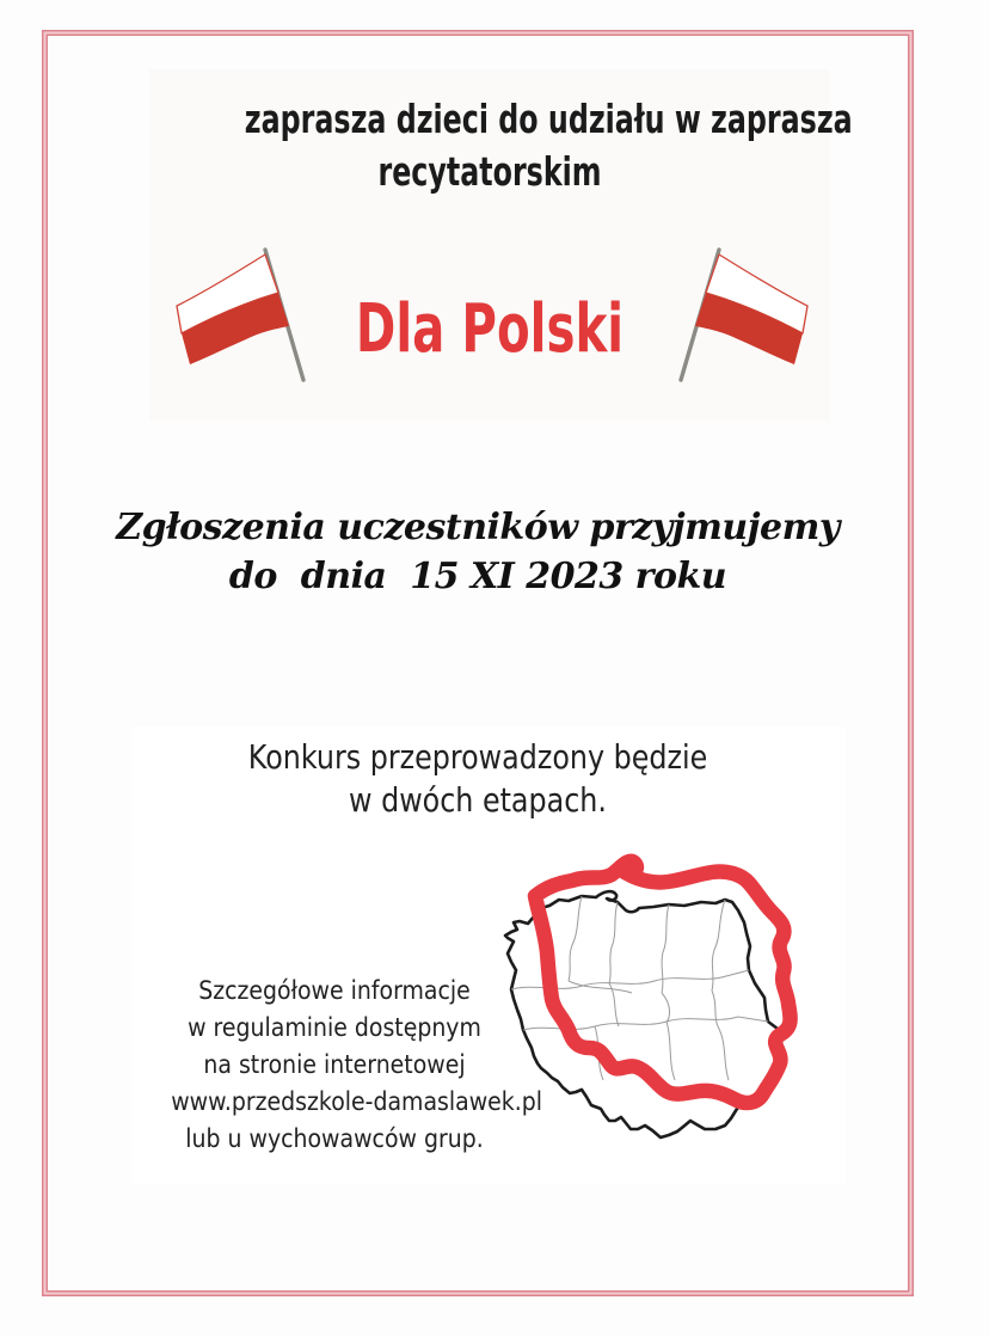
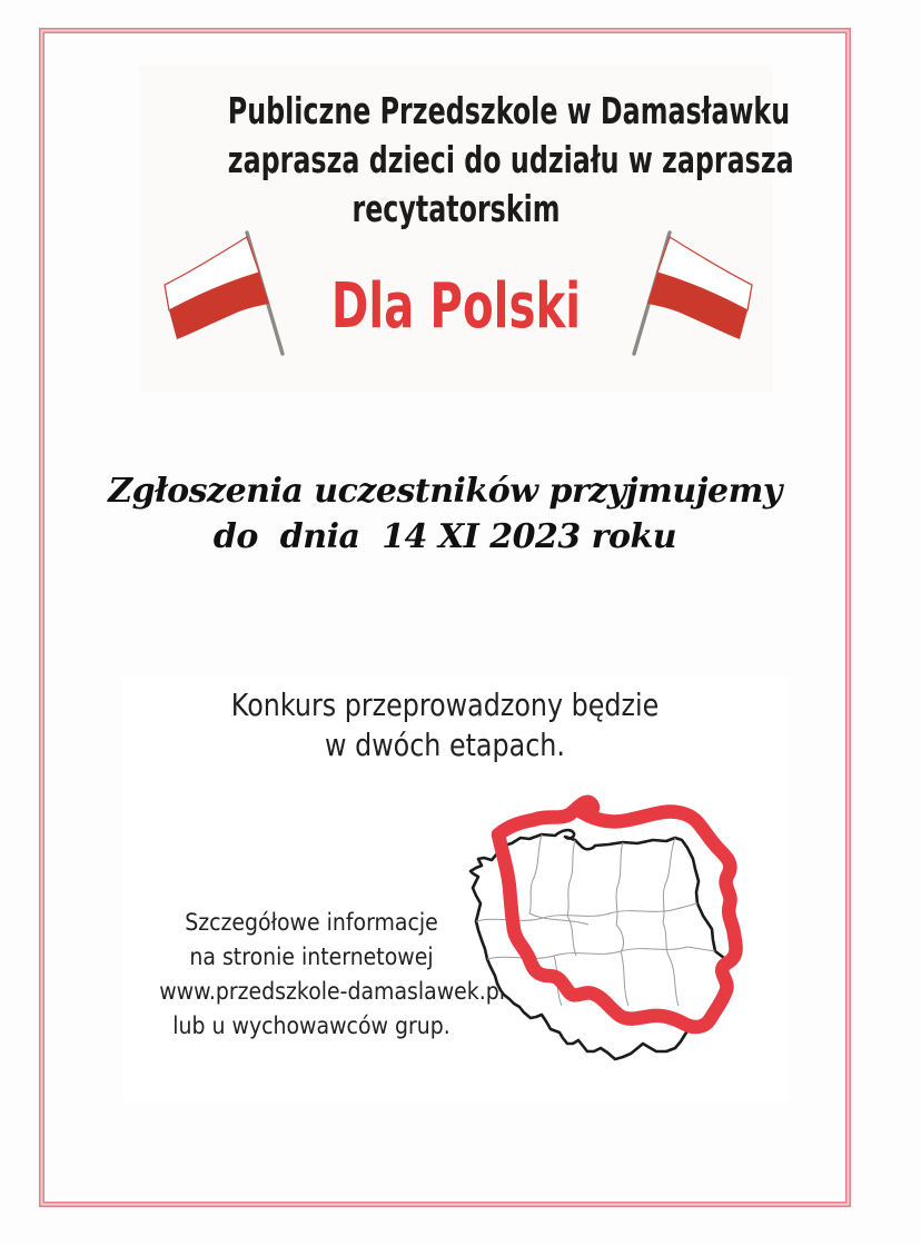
+ Publiczne Przedszkole w Damasławku
  zaprasza dzieci do udziału w zaprasza
  recytatorskim
  Dla Polski
  Zgłoszenia uczestników przyjmujemy
- do dnia 15 XI 2023 roku
+ do dnia 14 XI 2023 roku
  Konkurs przeprowadzony będzie
  w dwóch etapach.
  Szczegółowe informacje
- w regulaminie dostępnym
  na stronie internetowej
  www.przedszkole-damaslawe
  lub u wychowawców grup.
